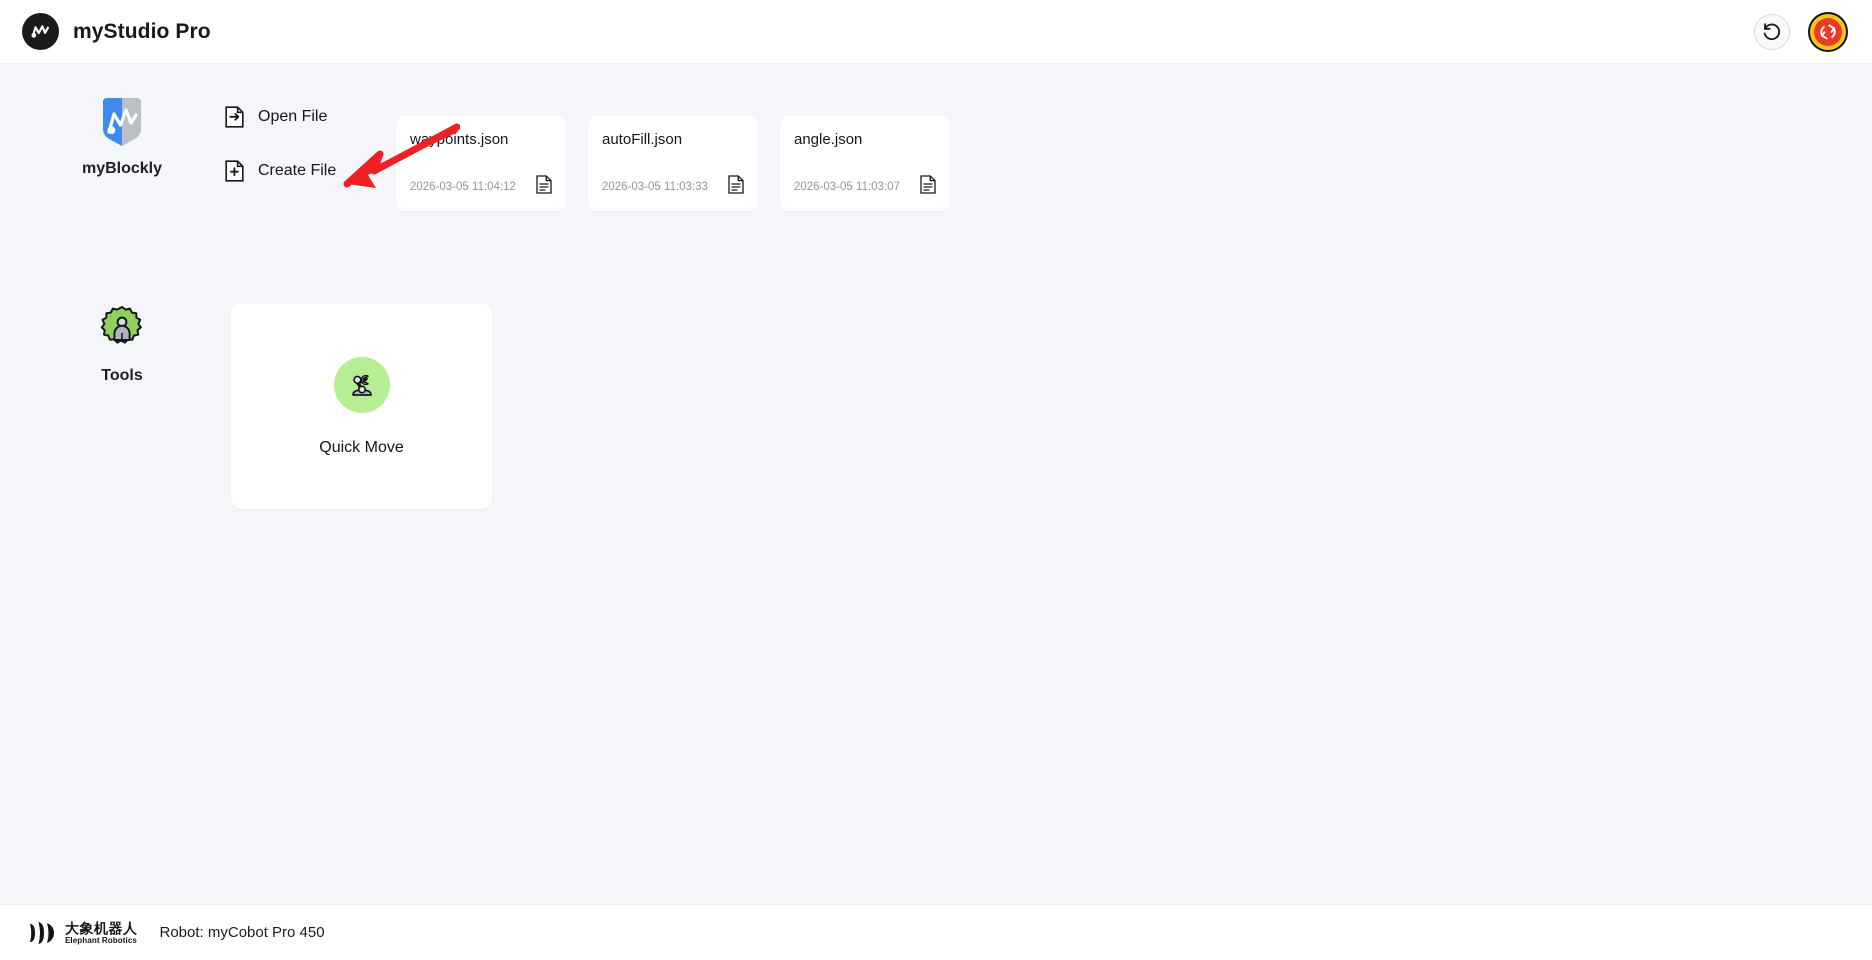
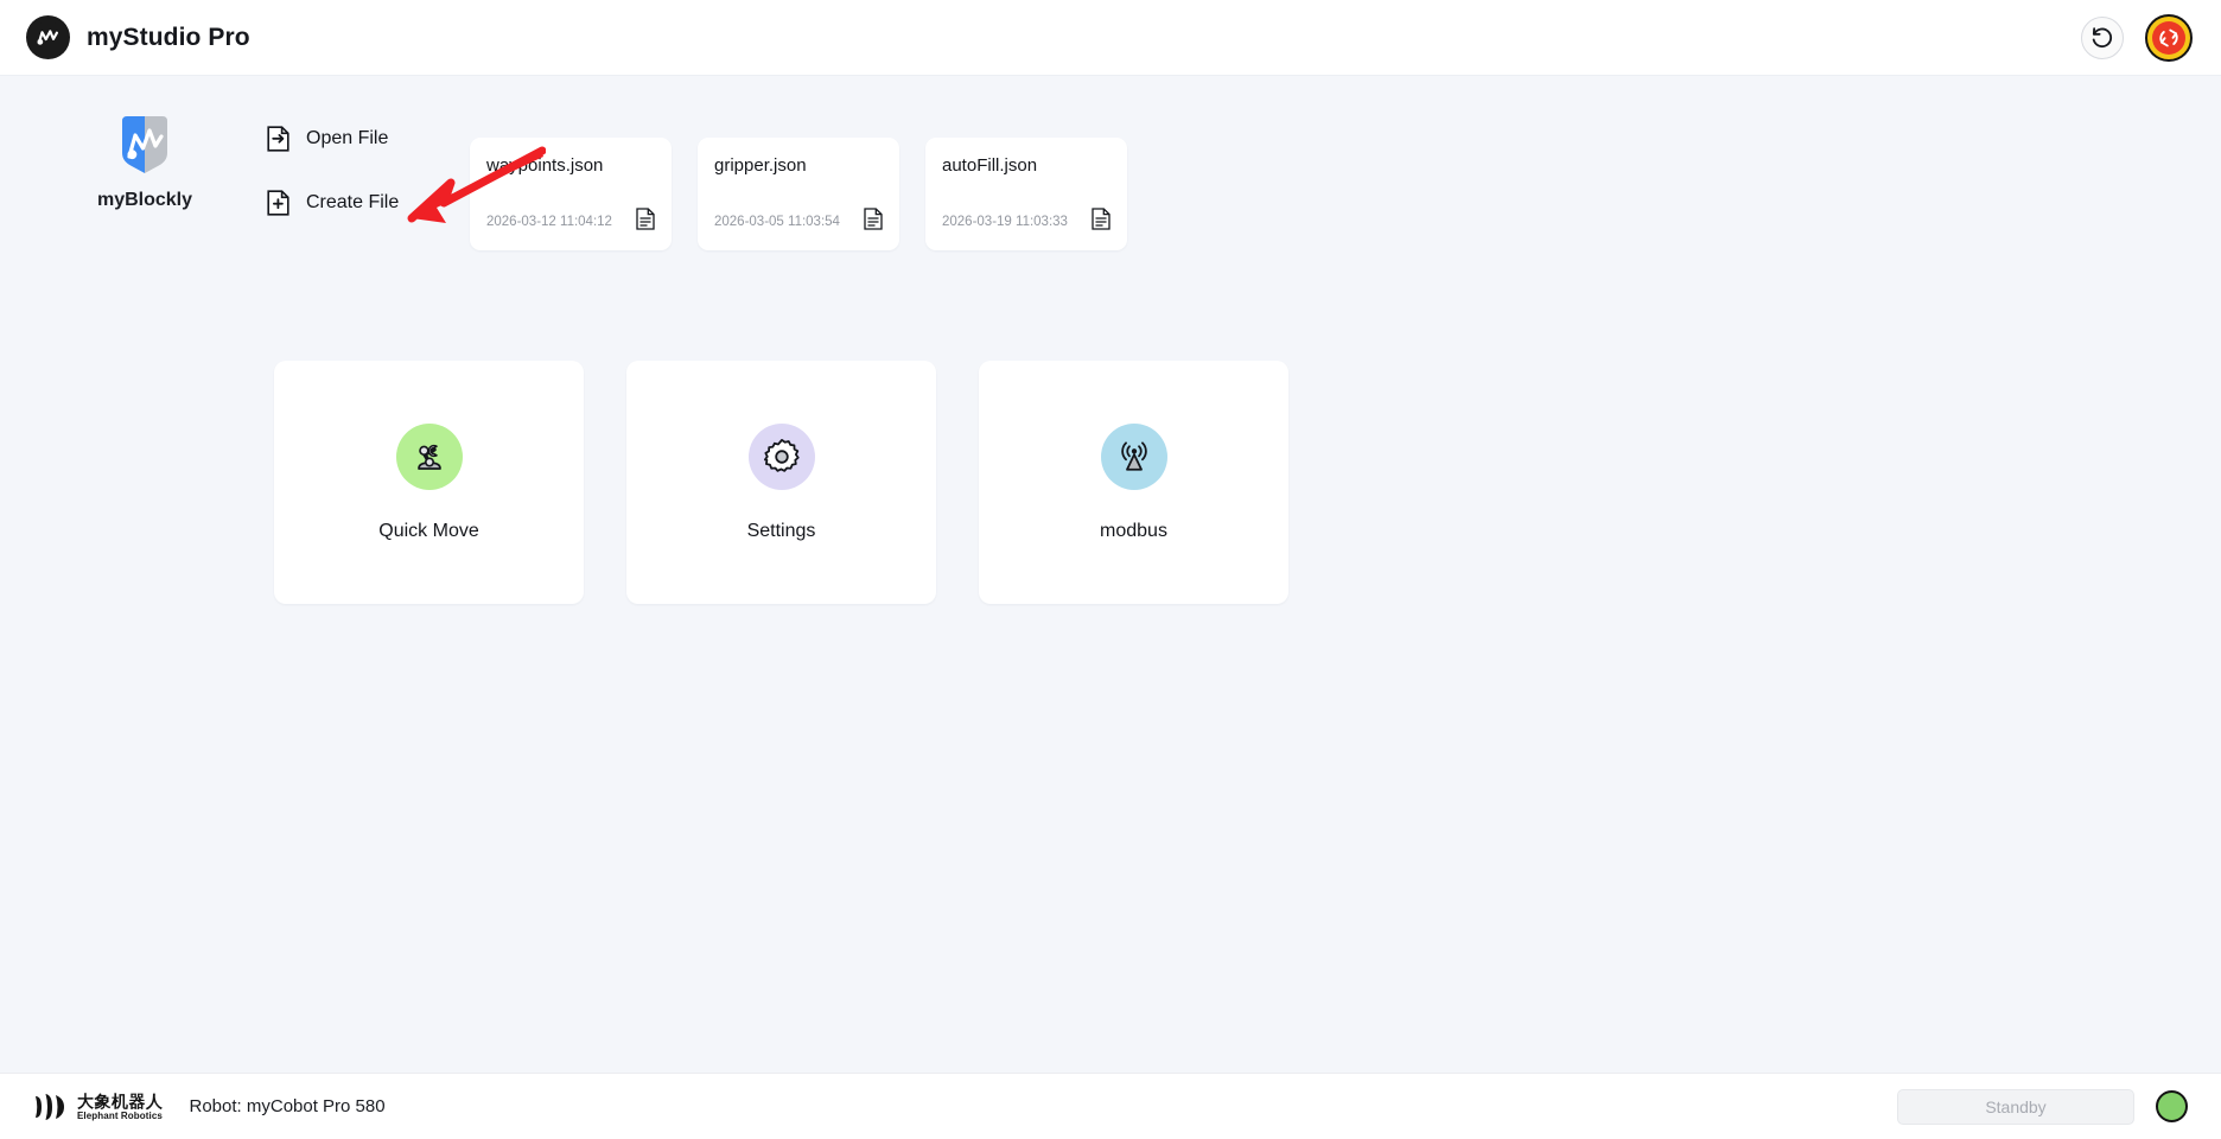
  myStudio Pro
  myBlockly
  Open File
  Create File
  waoints.json
- 2026-03-05 11:04:12
+ 2026-03-12 11:04:12
+ gripper.json
+ 2026-03-05 11:03:54
  autoFill.json
- 2026-03-05 11:03:33
+ 2026-03-19 11:03:33
- angle.json
- 2026-03-05 11:03:07
- Tools
  Quick Move
+ Settings
+ modbus
  大象机器人
  Elephant Robotics
- Robot: myCobot Pro 450
+ Robot: myCobot Pro 580
+ Standby
